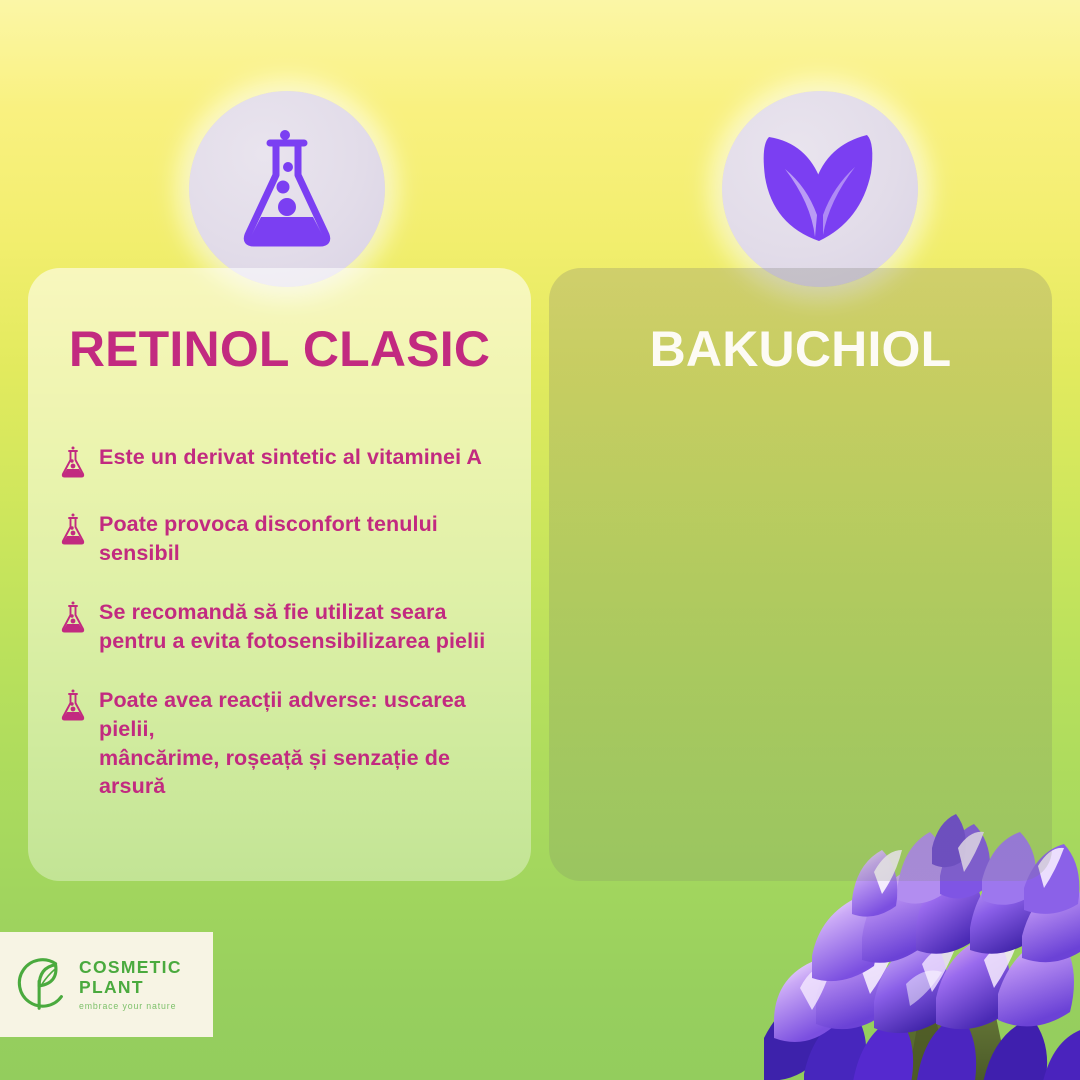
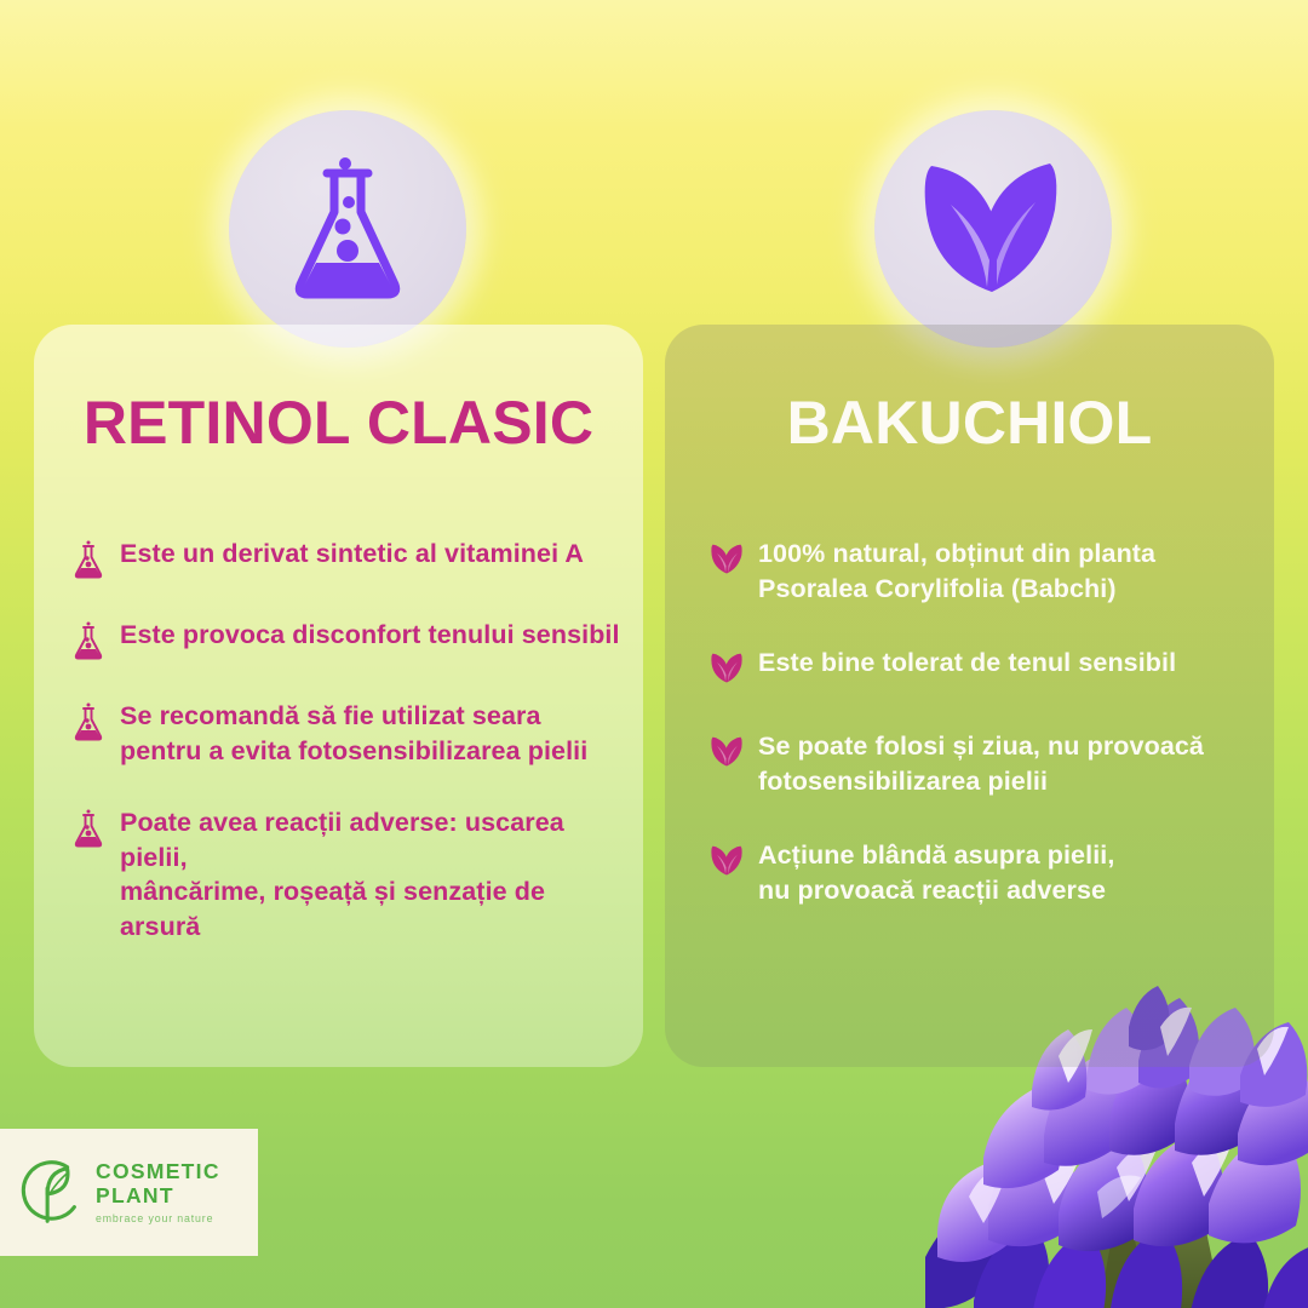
  RETINOL CLASIC
  Este un derivat sintetic al vitaminei A
- Poate provoca disconfort tenului sensibil
+ Este provoca disconfort tenului sensibil
  Se recomandă să fie utilizat seara
  pentru a evita fotosensibilizarea pielii
  Poate avea reacții adverse: uscarea pielii,
  mâncărime, roșeață și senzație de arsură
  BAKUCHIOL
+ 100% natural, obținut din planta
+ Psoralea Corylifolia (Babchi)
+ Este bine tolerat de tenul sensibil
+ Se poate folosi și ziua, nu provoacă
+ fotosensibilizarea pielii
+ Acțiune blândă asupra pielii,
+ nu provoacă reacții adverse
  COSMETIC
  PLANT
  embrace your nature
